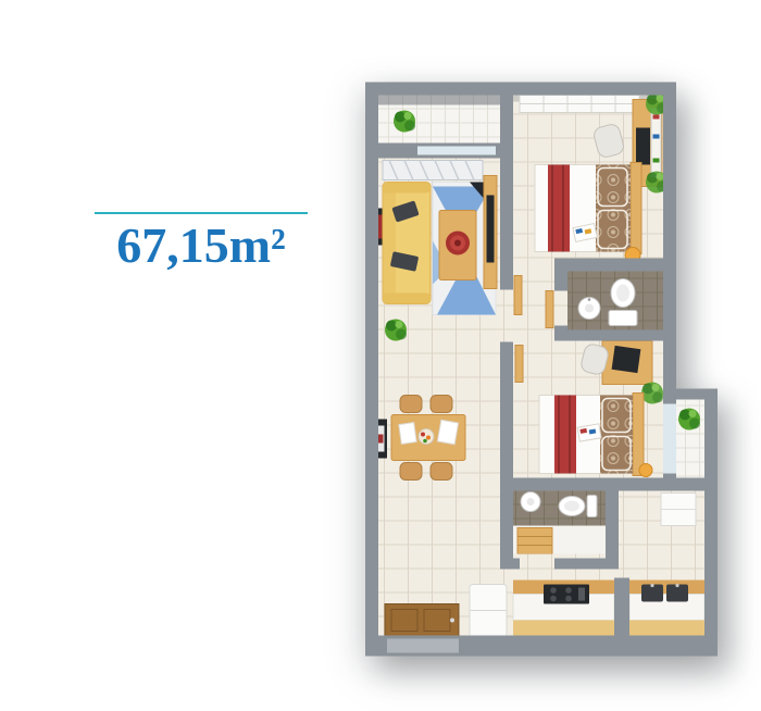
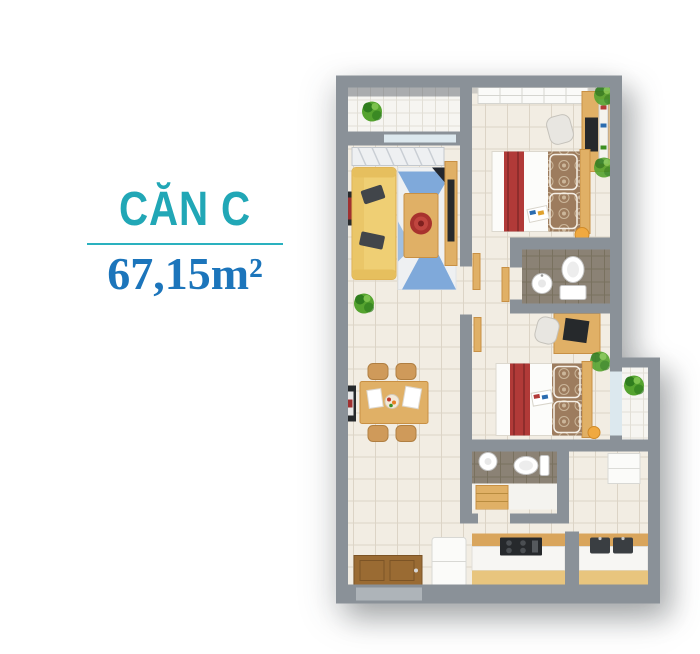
+ CĂN C
  67,15m²
